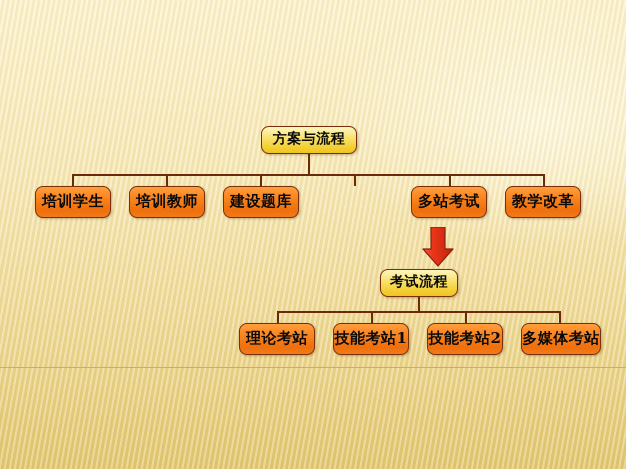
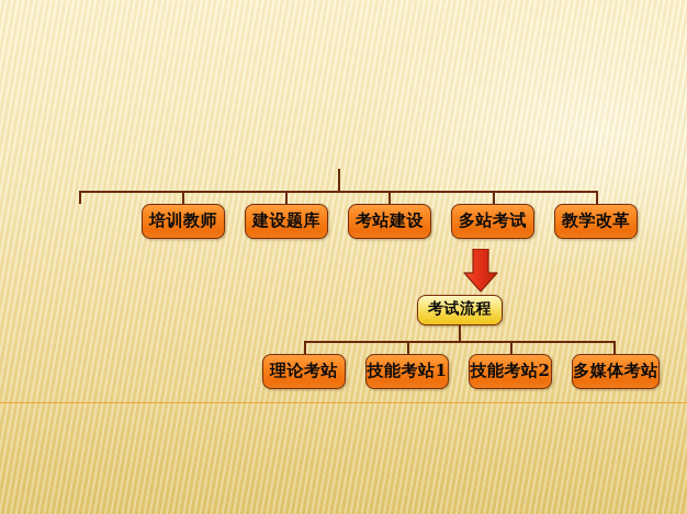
- 方案与流程
- 培训学生
  培训教师
  建设题库
+ 考站建设
  多站考试
  教学改革
  考试流程
  理论考站
  技能考站1
  技能考站2
  多媒体考站
